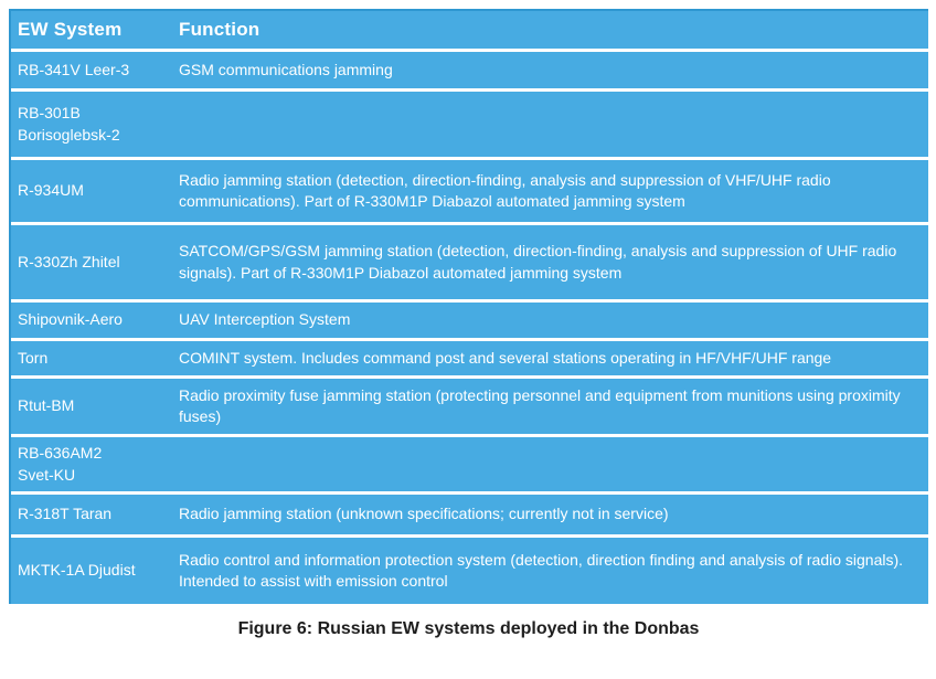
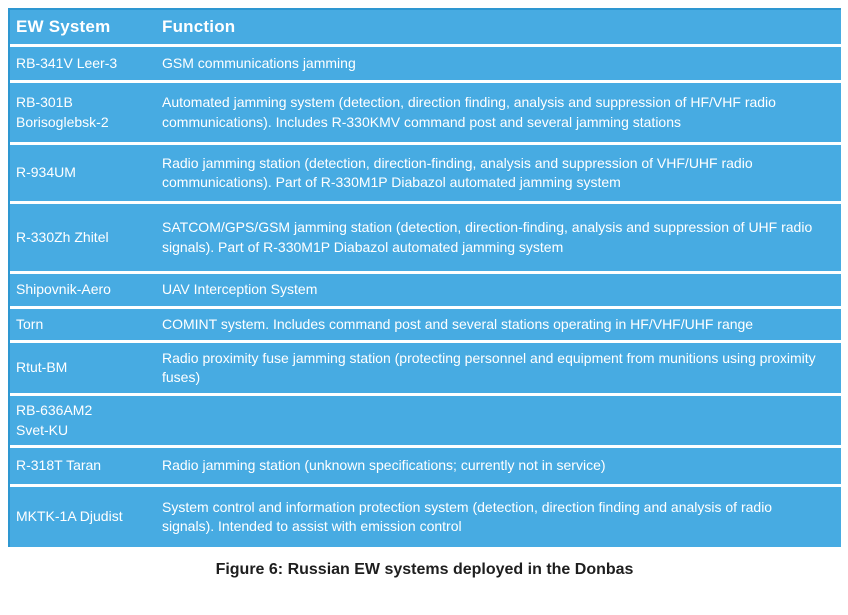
  EW System
  Function
  RB-341V Leer-3
  GSM communications jamming
  RB-301B
  Borisoglebsk-2
+ Automated jamming system (detection, direction finding, analysis and suppression of HF/VHF radio communications). Includes R-330KMV command post and several jamming stations
  R-934UM
  Radio jamming station (detection, direction-finding, analysis and suppression of VHF/UHF radio communications). Part of R-330M1P Diabazol automated jamming system
  R-330Zh Zhitel
  SATCOM/GPS/GSM jamming station (detection, direction-finding, analysis and suppression of UHF radio signals). Part of R-330M1P Diabazol automated jamming system
  Shipovnik-Aero
  UAV Interception System
  Torn
  COMINT system. Includes command post and several stations operating in HF/VHF/UHF range
  Rtut-BM
  Radio proximity fuse jamming station (protecting personnel and equipment from munitions using proximity fuses)
  RB-636AM2
  Svet-KU
  R-318T Taran
  Radio jamming station (unknown specifications; currently not in service)
  MKTK-1A Djudist
- Radio control and information protection system (detection, direction finding and analysis of radio signals). Intended to assist with emission control
+ System control and information protection system (detection, direction finding and analysis of radio signals). Intended to assist with emission control
  Figure 6: Russian EW systems deployed in the Donbas
